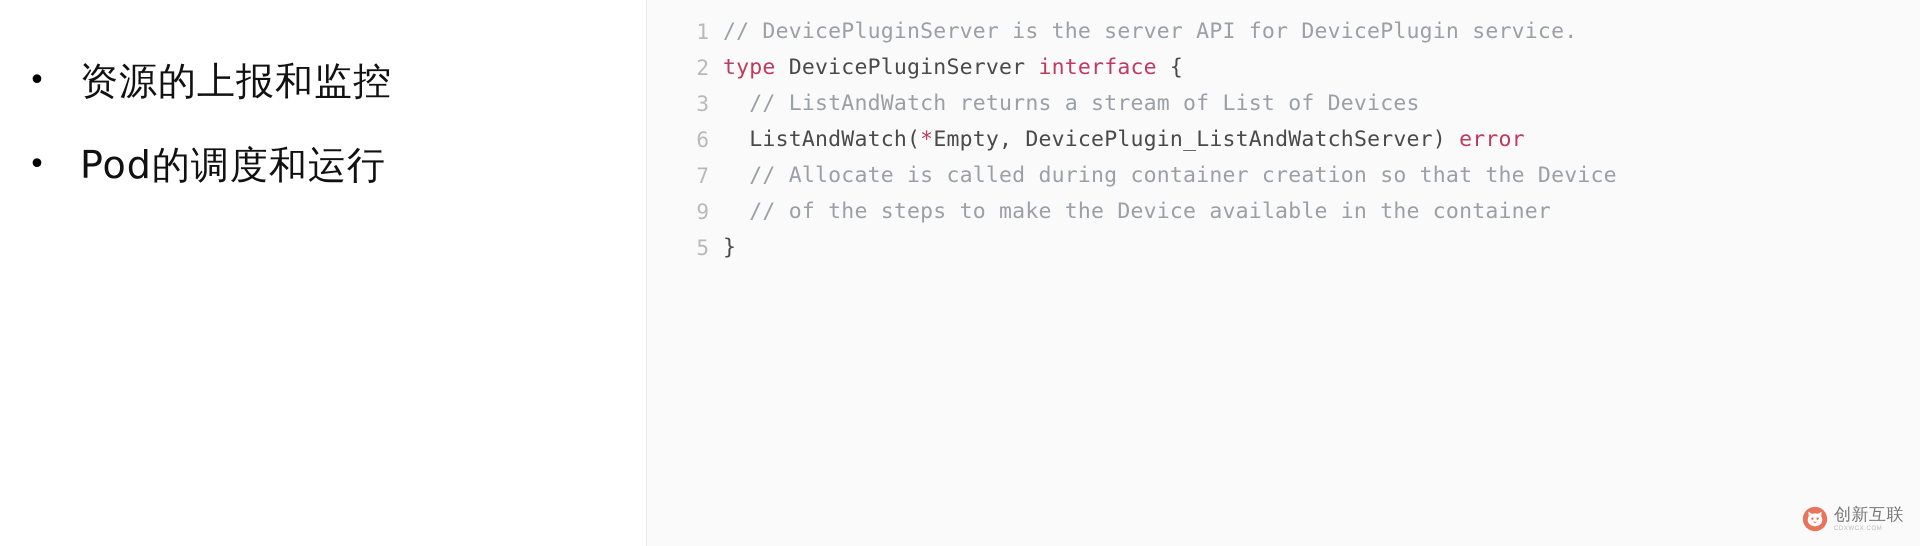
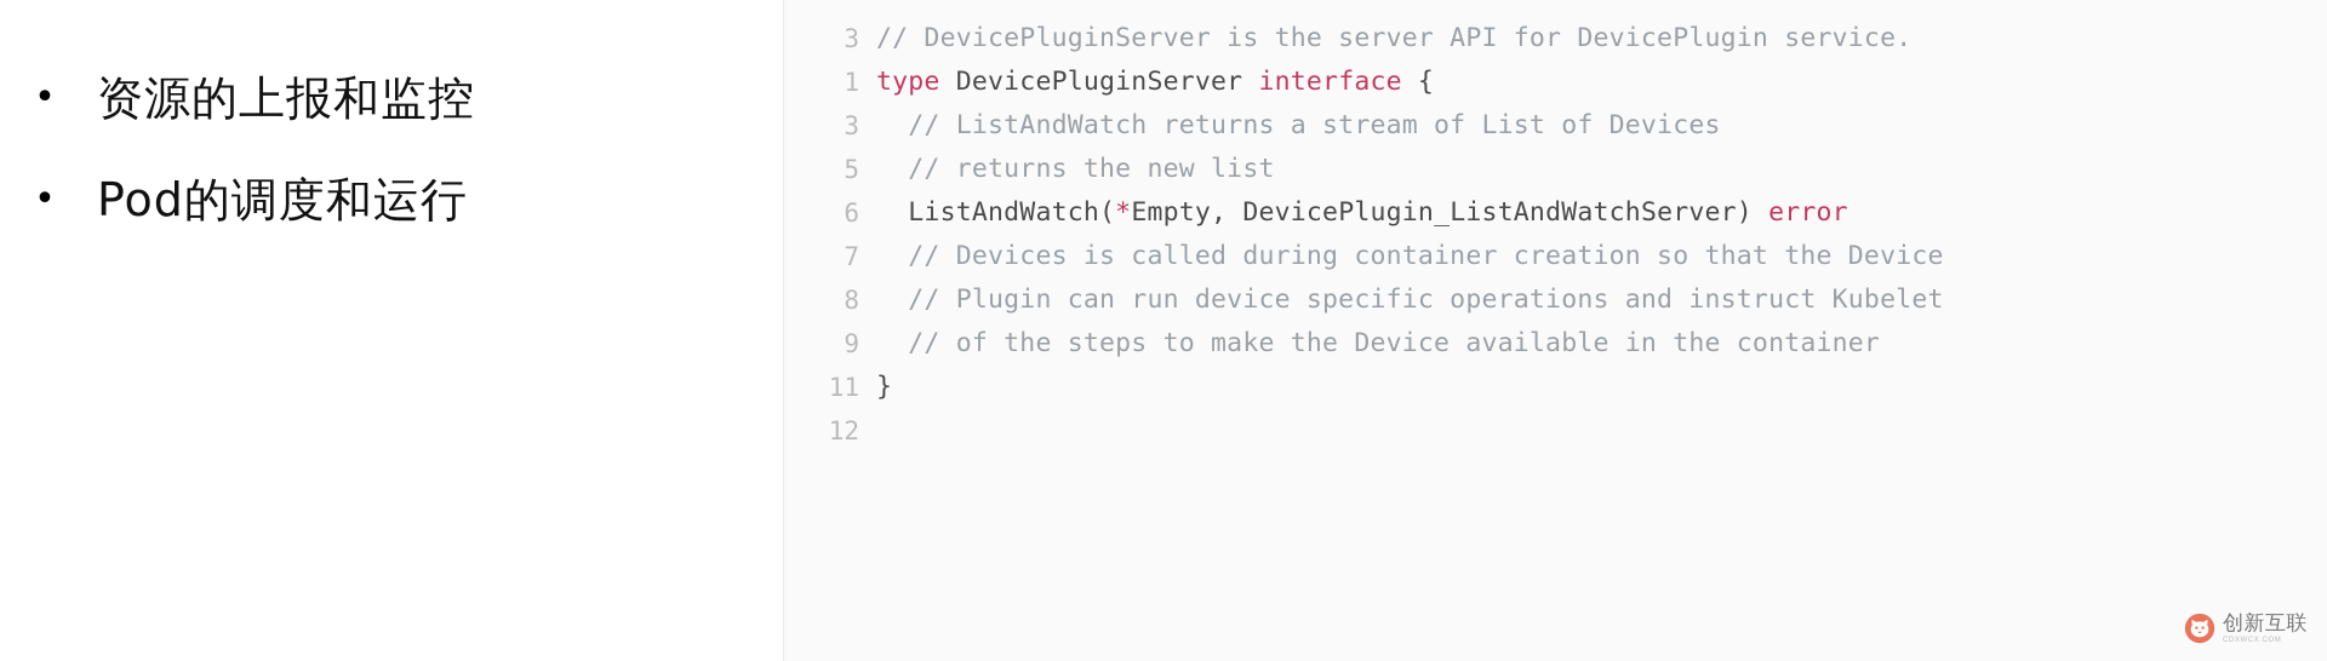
  •
  资源的上报和监控
  •
  Pod的调度和运行
- 1	// DevicePluginServer is the server API for DevicePlugin service.
+ 3	// DevicePluginServer is the server API for DevicePlugin service.
- 2	type DevicePluginServer interface {
+ 1	type DevicePluginServer interface {
  3	// ListAndWatch returns a stream of List of Devices
+ 5	// returns the new list
  6	ListAndWatch(*Empty, DevicePlugin_ListAndWatchServer) error
- 7	// Allocate is called during container creation so that the Device
+ 7	// Devices is called during container creation so that the Device
+ 8	// Plugin can run device specific operations and instruct Kubelet
  9	// of the steps to make the Device available in the container
- 5	}
+ 11	}
+ 12
  创新互联
